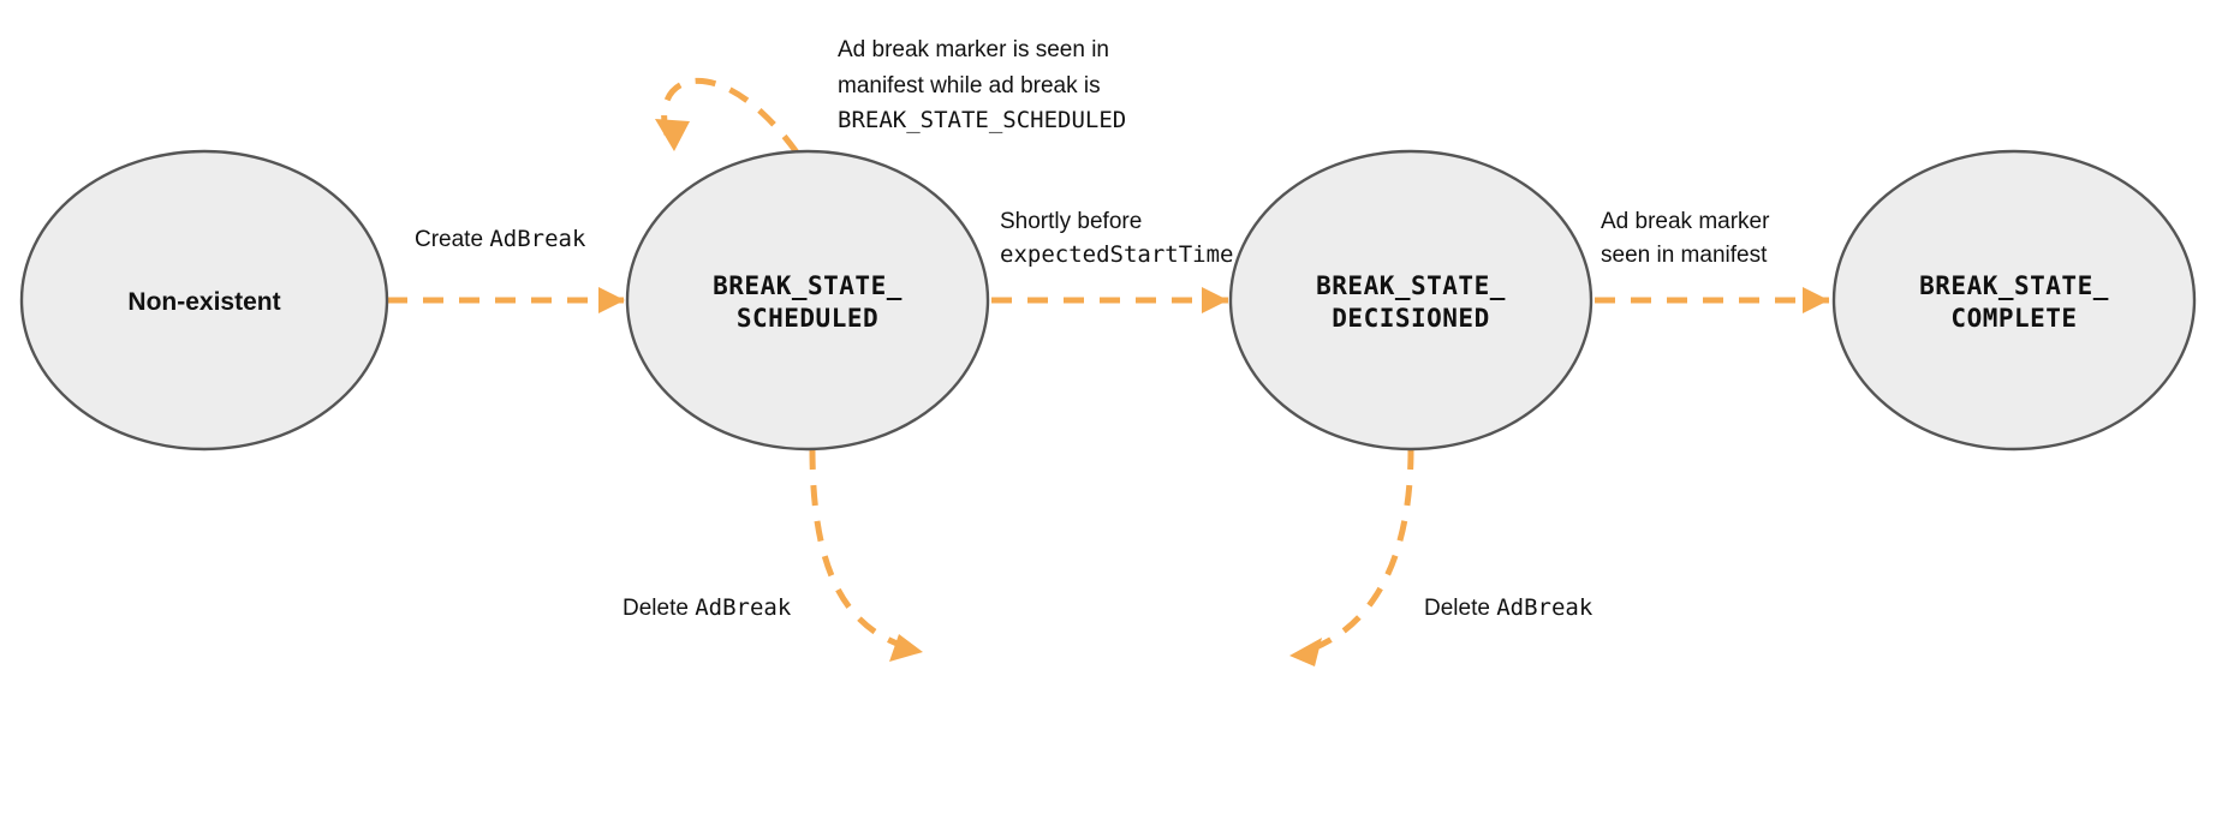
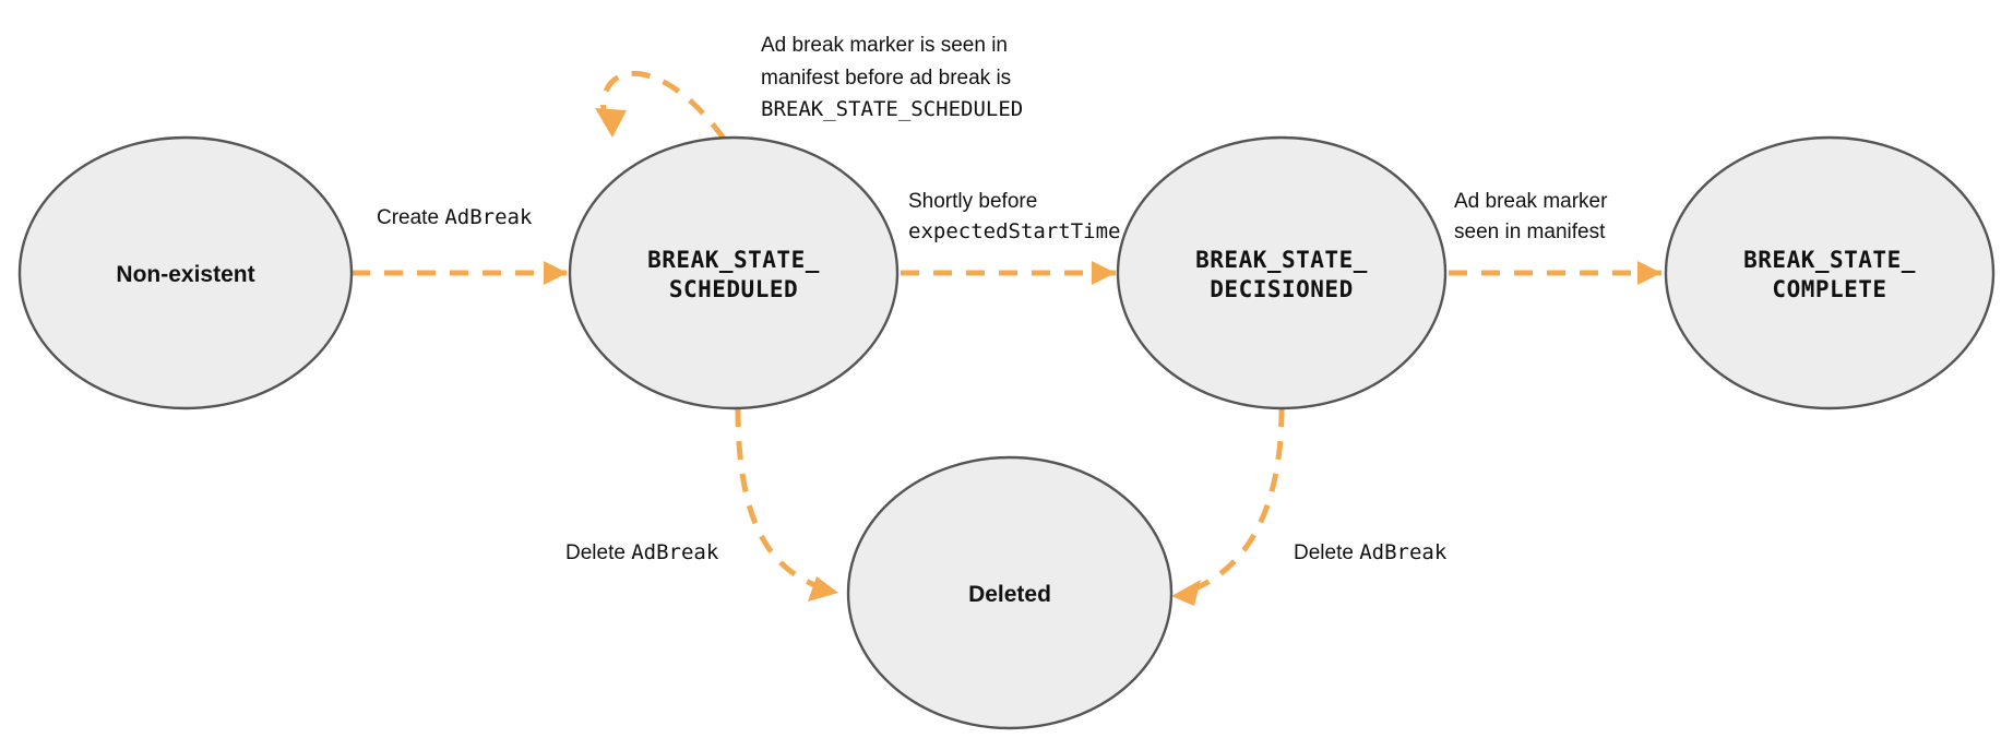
  Non-existent
  BREAK_STATE_
  SCHEDULED
  BREAK_STATE_
  DECISIONED
  BREAK_STATE_
  COMPLETE
+ Deleted
  Create AdBreak
  Ad break marker is seen in
- manifest while ad break is
+ manifest before ad break is
  BREAK_STATE_SCHEDULED
  Shortly before
  expectedStartTime
  Ad break marker
  seen in manifest
  Delete AdBreak
  Delete AdBreak
